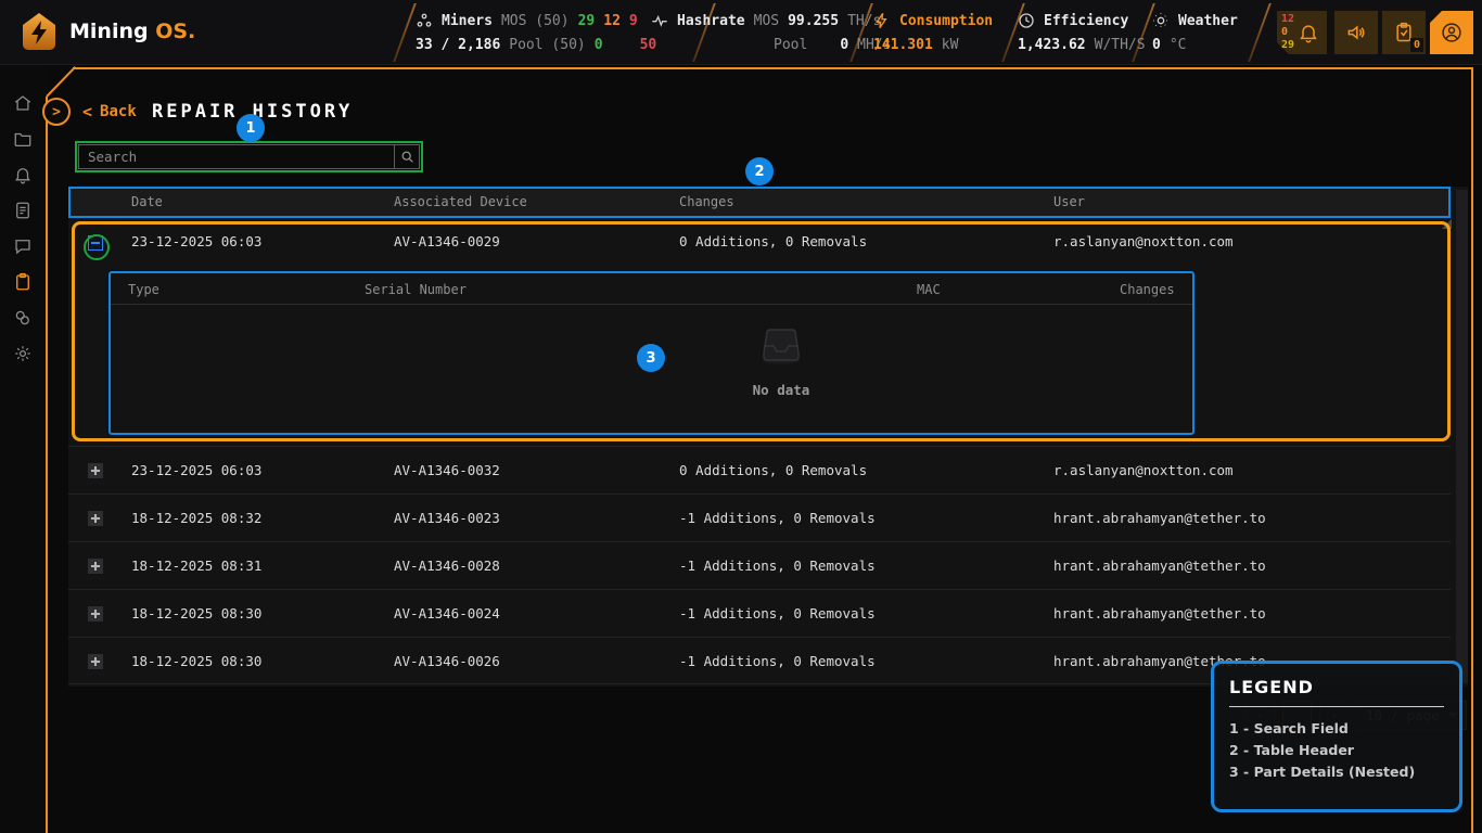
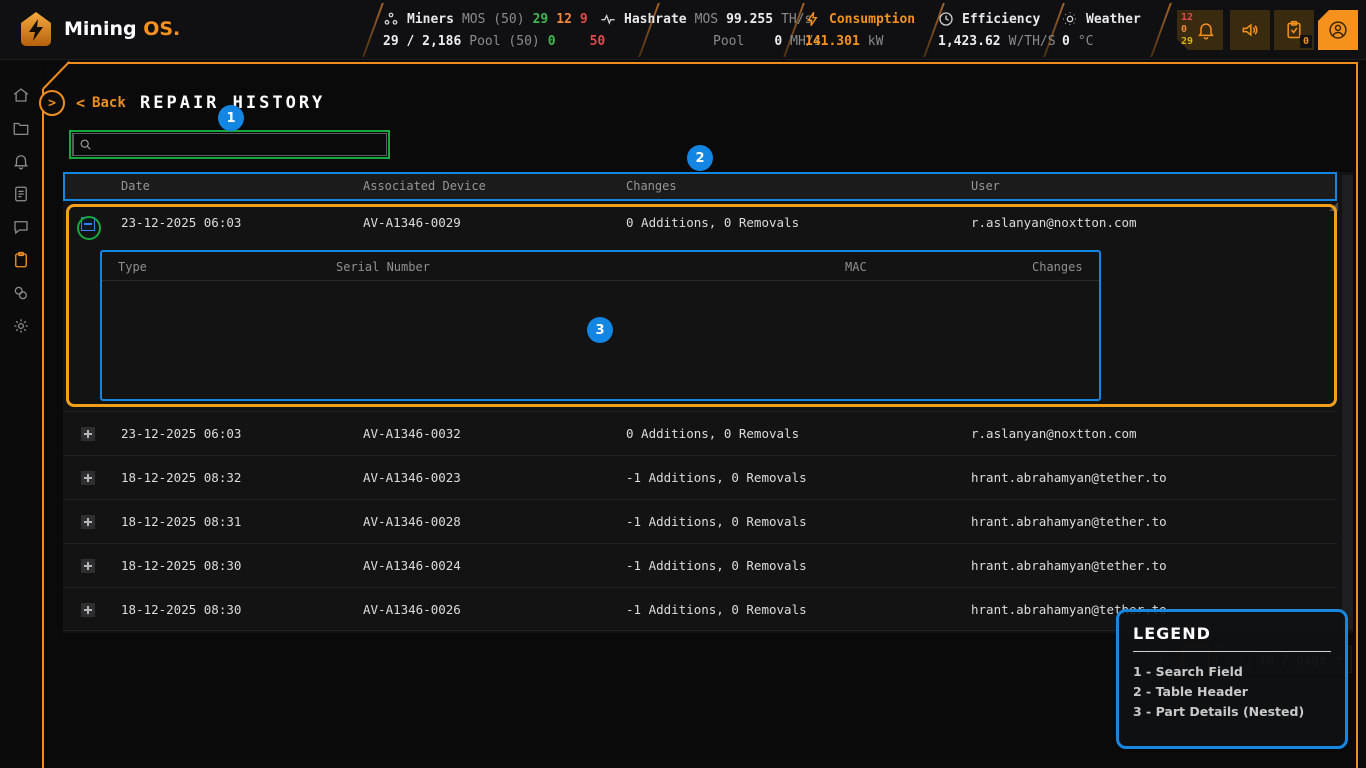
  Mining OS.
  Miners
  MOS (50)
  29
  12
  9
- 33 / 2,186
+ 29 / 2,186
  Pool (50)
  0
  50
  Hashrate
  MOS
  99.255
  TH/
  Pool
  0
  MH/s
  Consumption
  141.301
  kW
  Efficiency
  1,423.62
  W/TH/S
  Weather
  0
  °C
  12
  0
  29
  0
  >
  <
  Back
  REPAIR HISTORY
- Search
  Date
  Associated Device
  Changes
  User
  23-12-2025 06:03
  AV-A1346-0029
  0 Additions, 0 Removals
  r.aslanyan@noxtton.com
  Type
  Serial Number
  MAC
  Changes
- No data
  23-12-2025 06:03
  AV-A1346-0032
  0 Additions, 0 Removals
  r.aslanyan@noxtton.com
  18-12-2025 08:32
  AV-A1346-0023
  -1 Additions, 0 Removals
  hrant.abrahamyan@tether.to
  18-12-2025 08:31
  AV-A1346-0028
  -1 Additions, 0 Removals
  hrant.abrahamyan@tether.to
  18-12-2025 08:30
  AV-A1346-0024
  -1 Additions, 0 Removals
  hrant.abrahamyan@tether.to
  18-12-2025 08:30
  AV-A1346-0026
  -1 Additions, 0 Removals
  hrant.abrahamyan@tether.to
  1
  2
  3
  ›
  LEGEND
  1 - Search Field
  2 - Table Header
  3 - Part Details (Nested)
